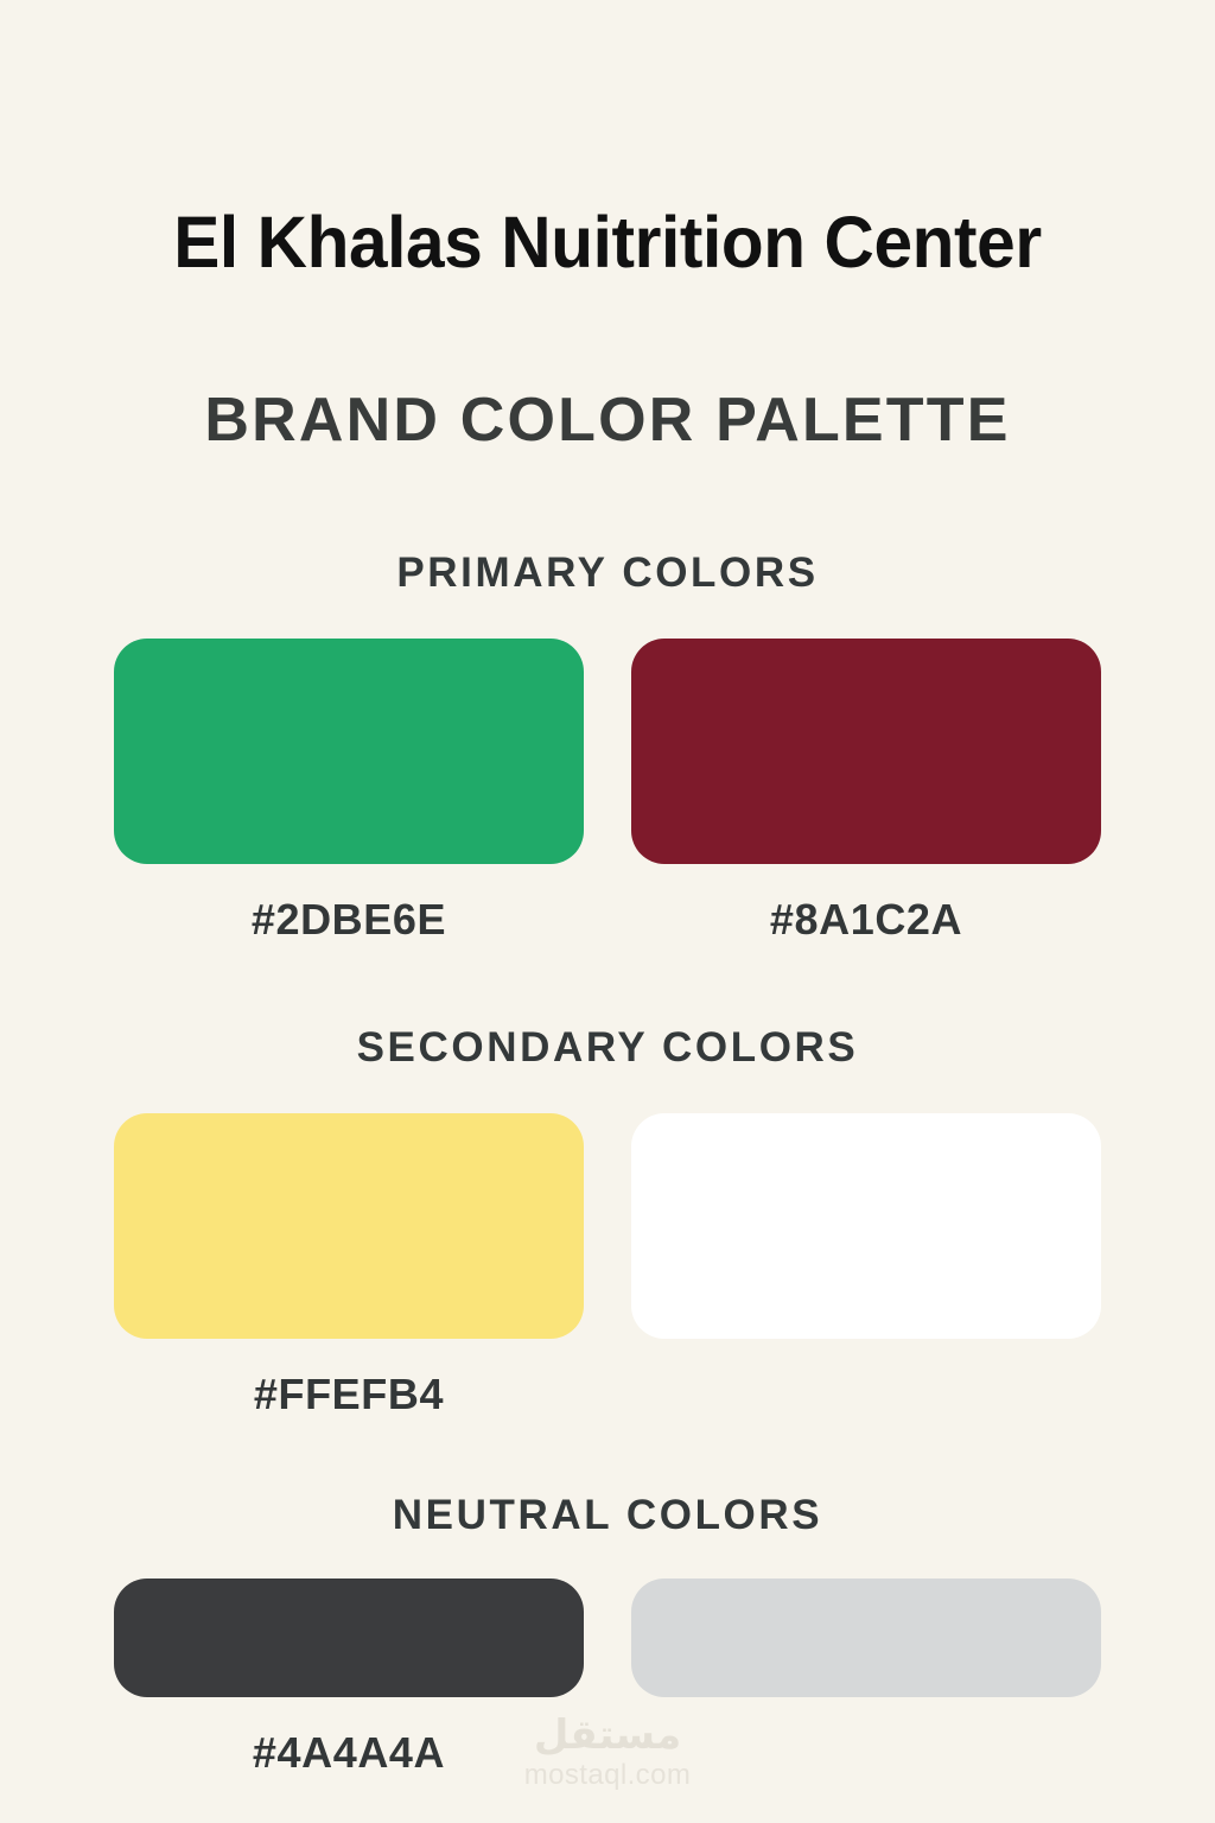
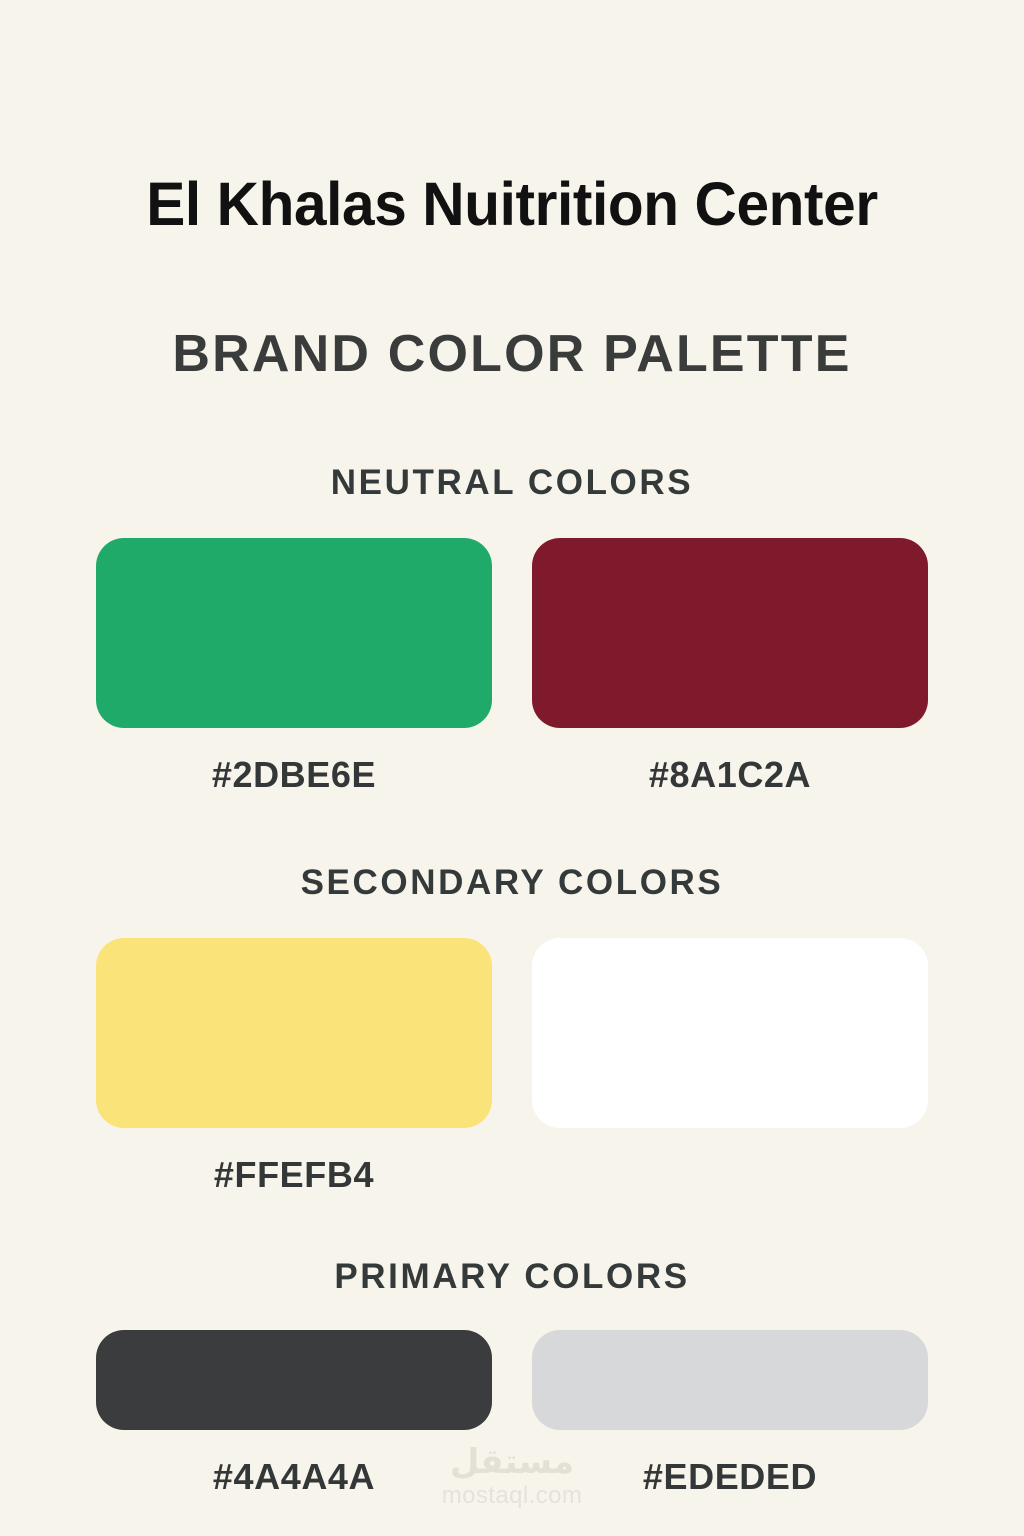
  El Khalas Nuitrition Center
  BRAND COLOR PALETTE
- PRIMARY COLORS
+ NEUTRAL COLORS
  #2DBE6E
  #8A1C2A
  SECONDARY COLORS
  #FFEFB4
- NEUTRAL COLORS
+ PRIMARY COLORS
  #4A4A4A
+ #EDEDED
